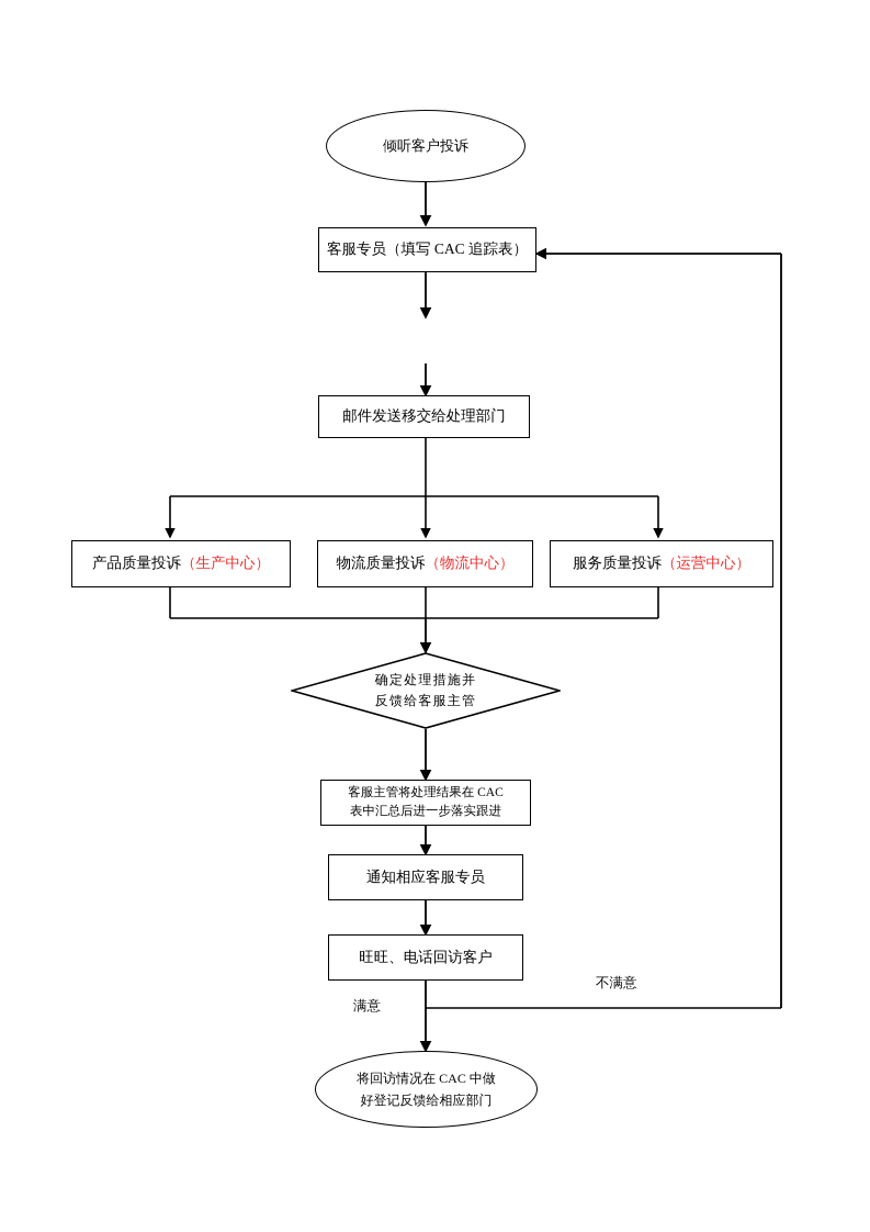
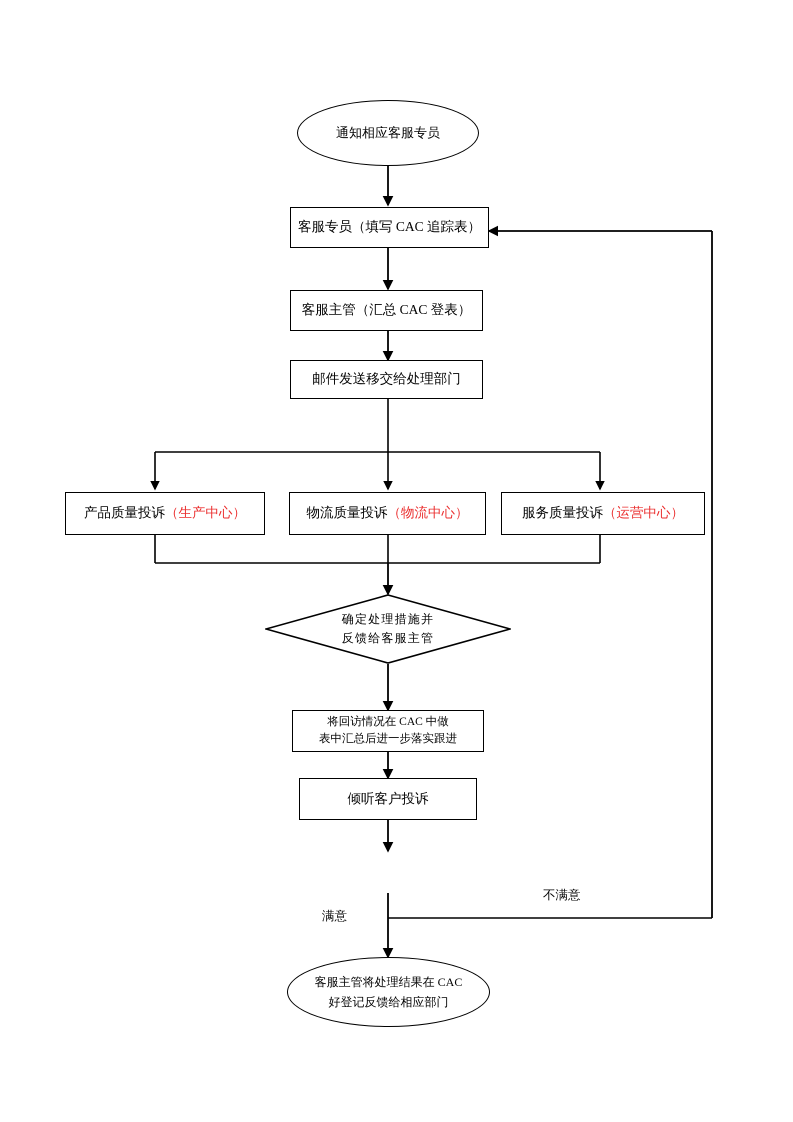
- 倾听客户投诉
+ 通知相应客服专员
  客服专员（填写 CAC 追踪表）
+ 客服主管（汇总 CAC 登表）
  邮件发送移交给处理部门
  产品质量投诉（生产中心）
  物流质量投诉（物流中心）
  服务质量投诉（运营中心）
  确定处理措施并
  反馈给客服主管
- 客服主管将处理结果在 CAC
+ 将回访情况在 CAC 中做
  表中汇总后进一步落实跟进
- 通知相应客服专员
+ 倾听客户投诉
- 旺旺、电话回访客户
- 将回访情况在 CAC 中做
+ 客服主管将处理结果在 CAC
  好登记反馈给相应部门
  满意
  不满意
